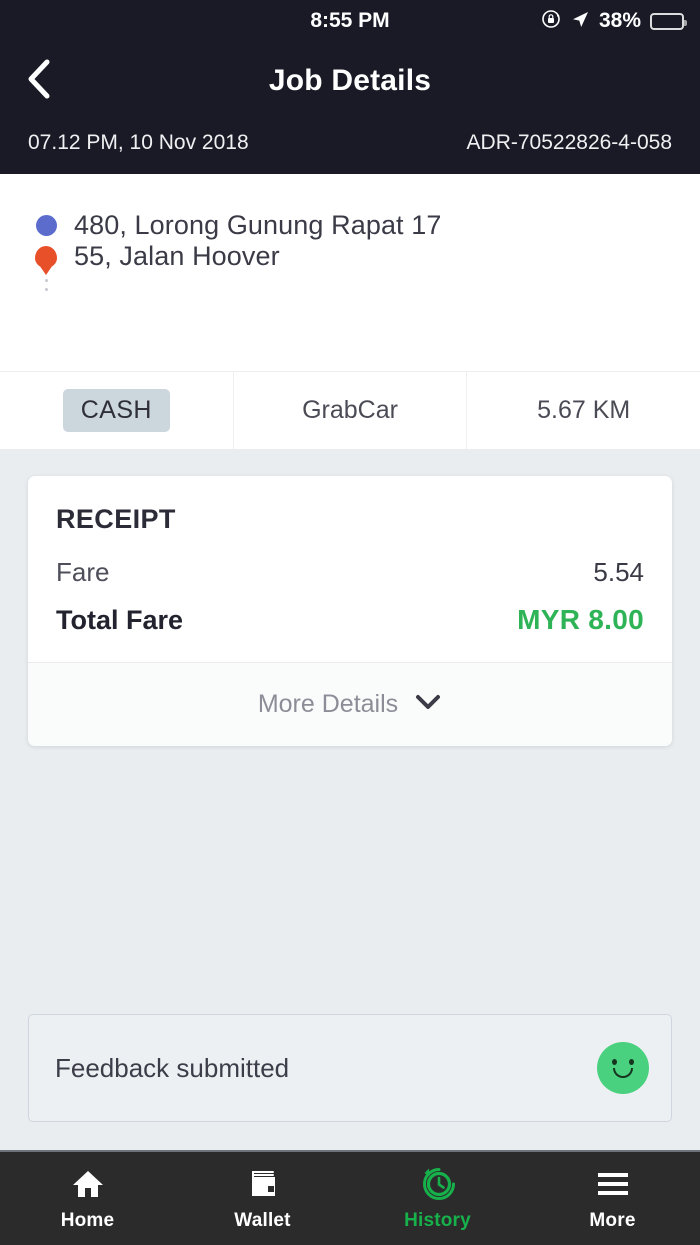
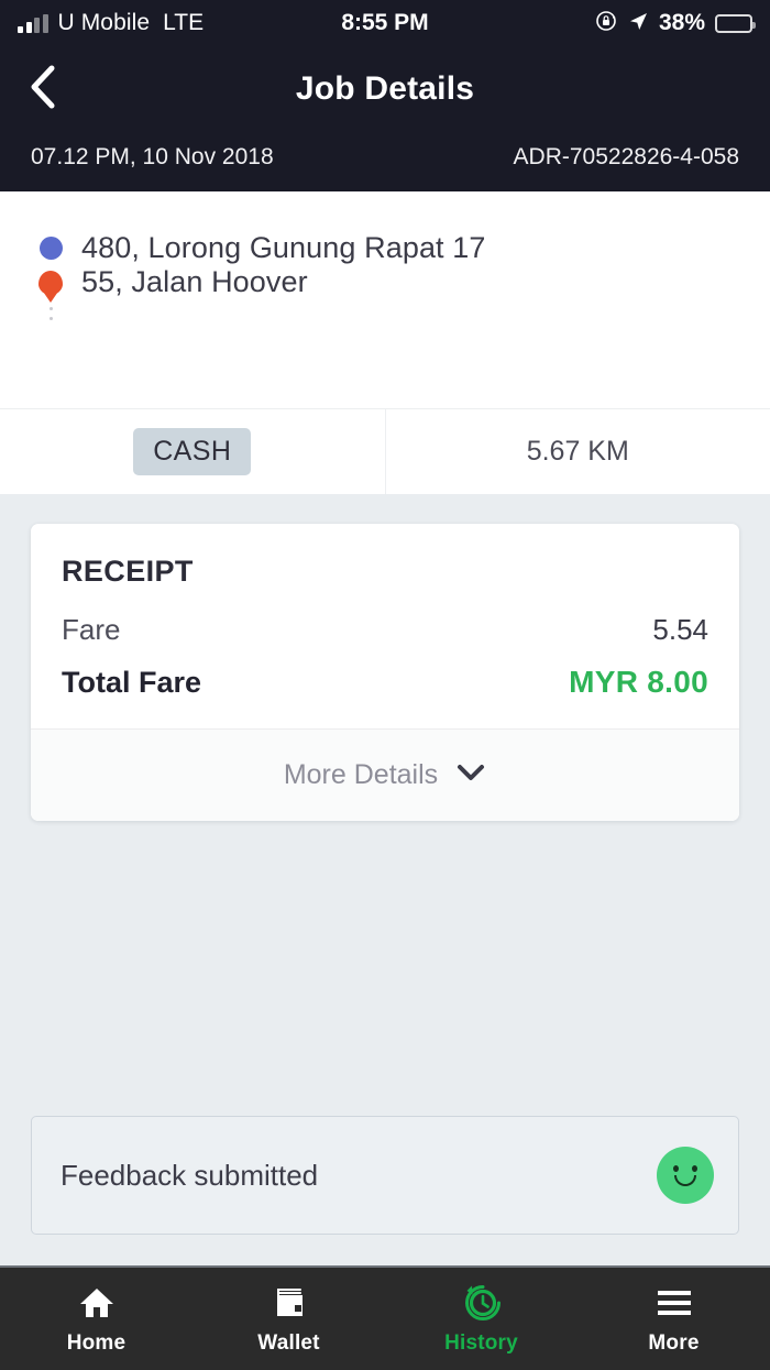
+ U Mobile
+ LTE
  8:55 PM
  38%
  Job Details
  07.12 PM, 10 Nov 2018
  ADR-70522826-4-058
  480, Lorong Gunung Rapat 17
  55, Jalan Hoover
  CASH
- GrabCar
  5.67 KM
  RECEIPT
  Fare
  5.54
  Total Fare
  MYR 8.00
  More Details
  Feedback submitted
  Home
  Wallet
  History
  More
